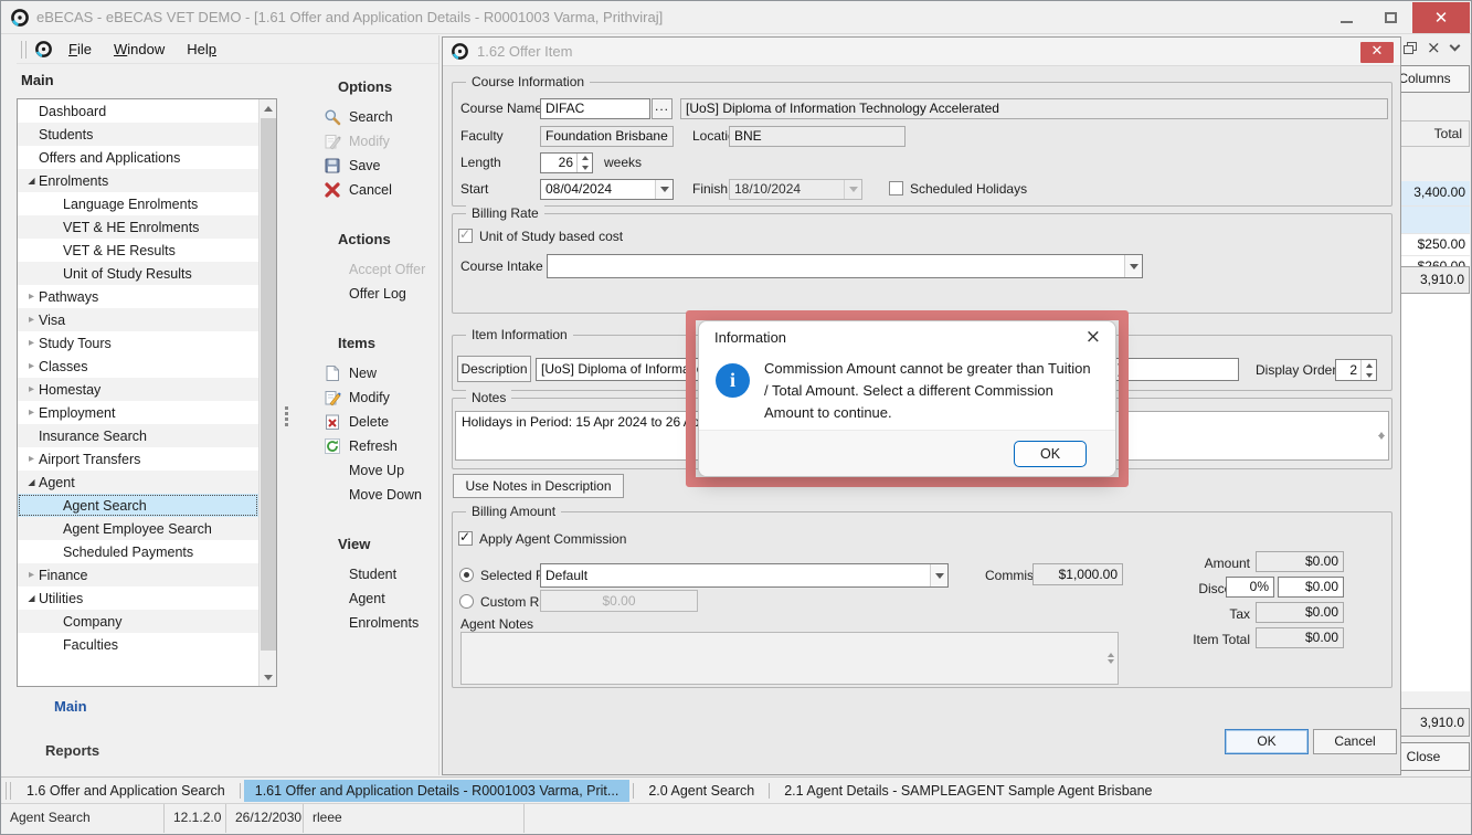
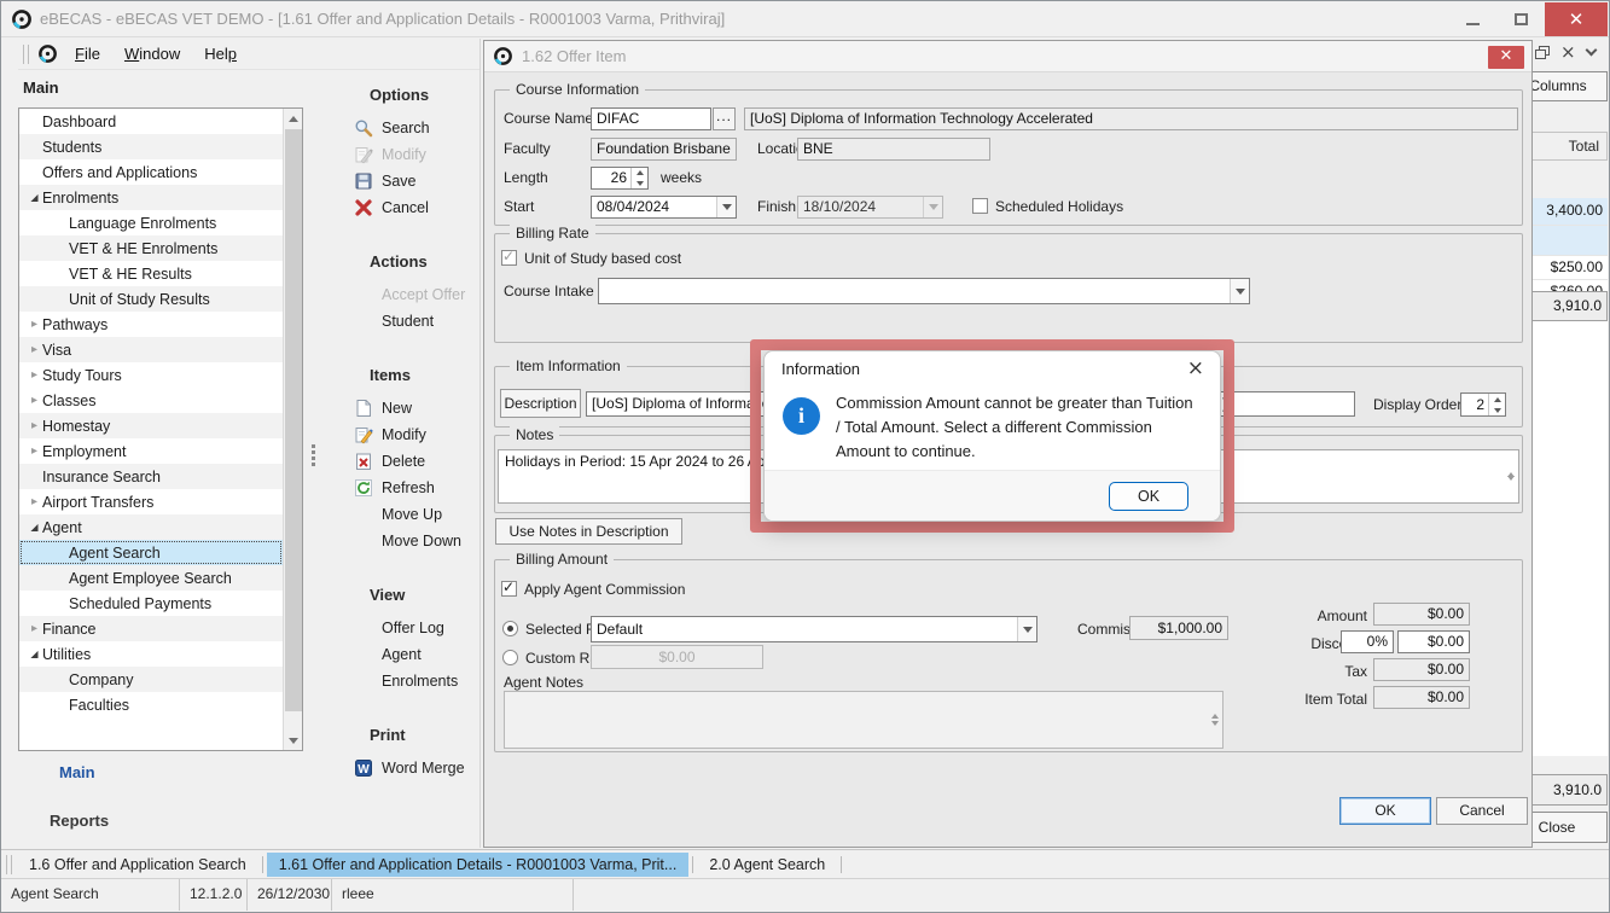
  eBECAS - eBECAS VET DEMO - [1.61 Offer and Application Details - R0001003 Varma, Prithviraj]
  ✕
  File
  Window
  Help
  Main
  Dashboard
  Students
  Offers and Applications
  ◢
  Enrolments
  Language Enrolments
  VET & HE Enrolments
  VET & HE Results
  Unit of Study Results
  ▸
  Pathways
  ▸
  Visa
  ▸
  Study Tours
  ▸
  Classes
  ▸
  Homestay
  ▸
  Employment
  Insurance Search
  ▸
  Airport Transfers
  ◢
  Agent
  Agent Search
  Agent Employee Search
  Scheduled Payments
  ▸
  Finance
  ◢
  Utilities
  Company
  Faculties
  Main
  Reports
  Options
  Search
  Modify
  Save
  Cancel
  Actions
  Accept Offer
- Offer Log
+ Student
  Items
  New
  Modify
  Delete
  Refresh
  Move Up
  Move Down
  View
- Student
+ Offer Log
  Agent
  Enrolments
+ Print
+ W
+ Word Merge
  ×
  Columns
  Total
  3,400.00
  $250.00
  3,910.0
  3,910.0
  Close
  1.62 Offer Item
  ✕
  Course Information
  Course Name
  DIFAC
  ...
  [UoS] Diploma of Information Technology Accelerated
  Faculty
  Foundation Brisbane
  Locati
  BNE
  Length
  26
  weeks
  Start
  08/04/2024
  Finish
  18/10/2024
  Scheduled Holidays
  Billing Rate
  Unit of Study based cost
  Course Intake
  Item Information
  Description
  [UoS] Diploma of Informati
  )
  Display Orde
  2
  Notes
  Holidays in Period: 15 Apr 2024 to 26 Ap
  Use Notes in Description
  Billing Amount
  Apply Agent Commission
  Default
  $1,000.00
  Custom R
  $0.00
  Agent Notes
  Amount
  $0.00
  0%
  $0.00
  Tax
  $0.00
  Item Total
  $0.00
  OK
  Cancel
  Information
  ×
  i
  Commission Amount cannot be greater than Tuition / Total Amount. Select a different Commission Amount to continue.
  OK
  1.6 Offer and Application Search
  1.61 Offer and Application Details - R0001003 Varma, Prit...
  2.0 Agent Search
- 2.1 Agent Details - SAMPLEAGENT Sample Agent Brisbane
  Agent Search
  12.1.2.0
  26/12/2030
  rleee
